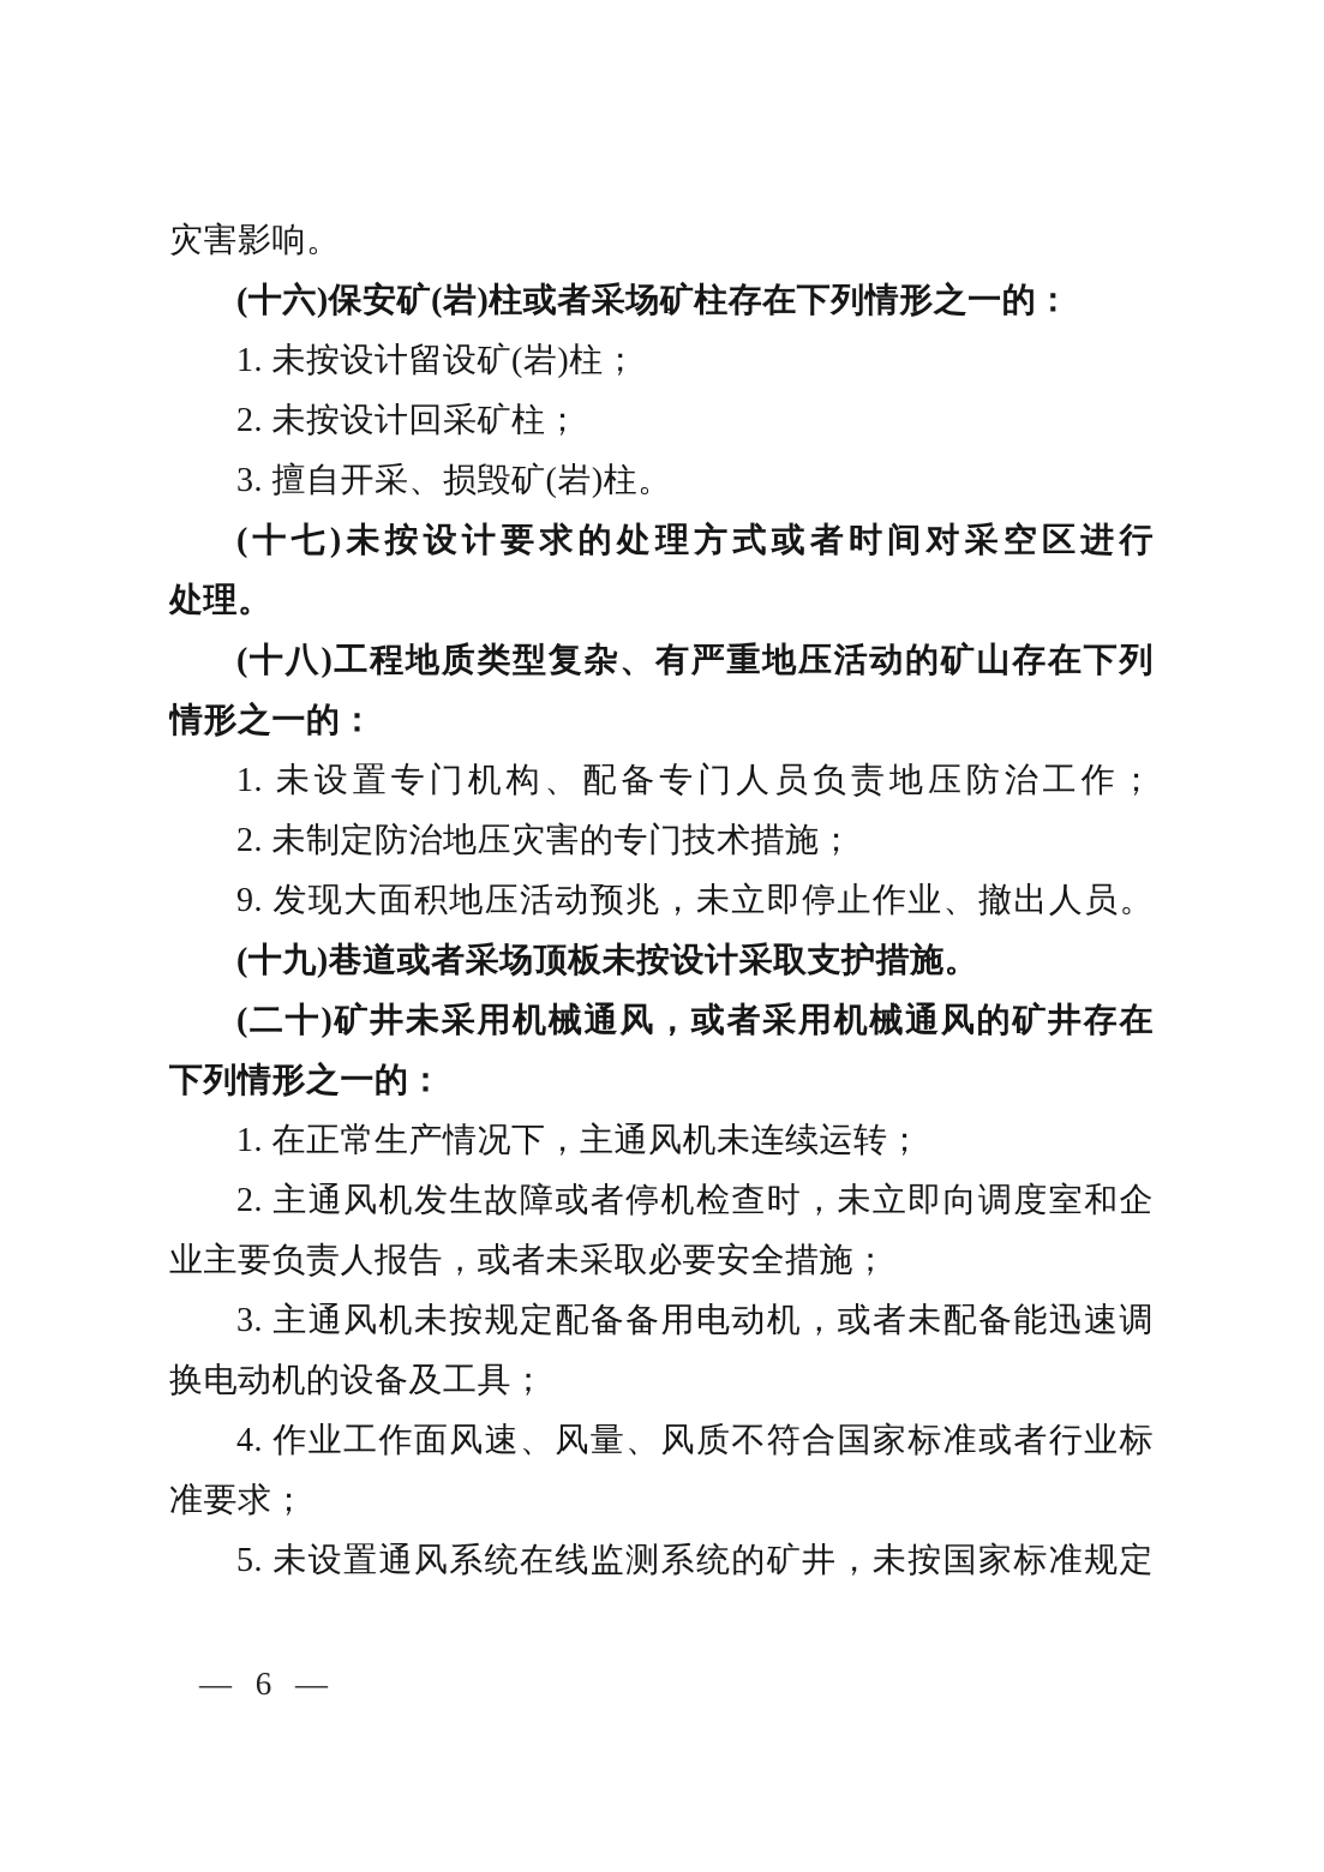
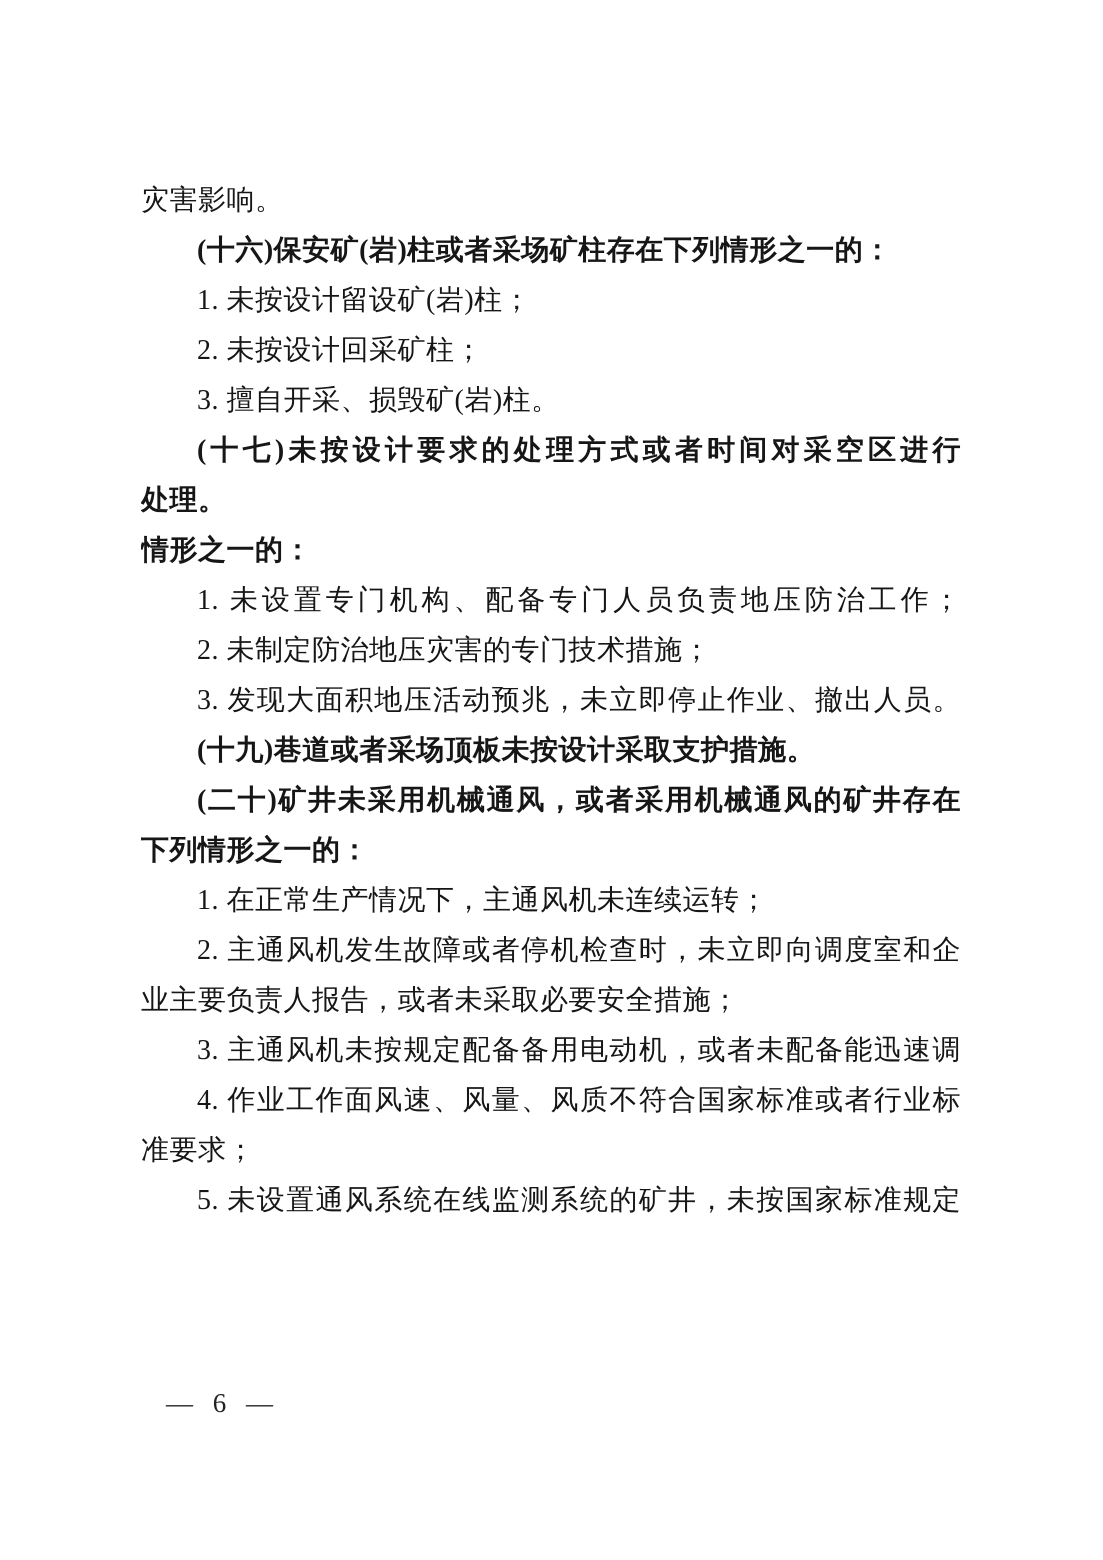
  灾害影响。
  (十六)保安矿(岩)柱或者采场矿柱存在下列情形之一的：
  1. 未按设计留设矿(岩)柱；
  2. 未按设计回采矿柱；
  3. 擅自开采、损毁矿(岩)柱。
  (十七)未按设计要求的处理方式或者时间对采空区进行
  处理。
- (十八)工程地质类型复杂、有严重地压活动的矿山存在下列
  情形之一的：
  1. 未设置专门机构、配备专门人员负责地压防治工作；
  2. 未制定防治地压灾害的专门技术措施；
- 9. 发现大面积地压活动预兆，未立即停止作业、撤出人员。
+ 3. 发现大面积地压活动预兆，未立即停止作业、撤出人员。
  (十九)巷道或者采场顶板未按设计采取支护措施。
  (二十)矿井未采用机械通风，或者采用机械通风的矿井存在
  下列情形之一的：
  1. 在正常生产情况下，主通风机未连续运转；
  2. 主通风机发生故障或者停机检查时，未立即向调度室和企
  业主要负责人报告，或者未采取必要安全措施；
  3. 主通风机未按规定配备备用电动机，或者未配备能迅速调
- 换电动机的设备及工具；
  4. 作业工作面风速、风量、风质不符合国家标准或者行业标
  准要求；
  5. 未设置通风系统在线监测系统的矿井，未按国家标准规定
  — 6 —
